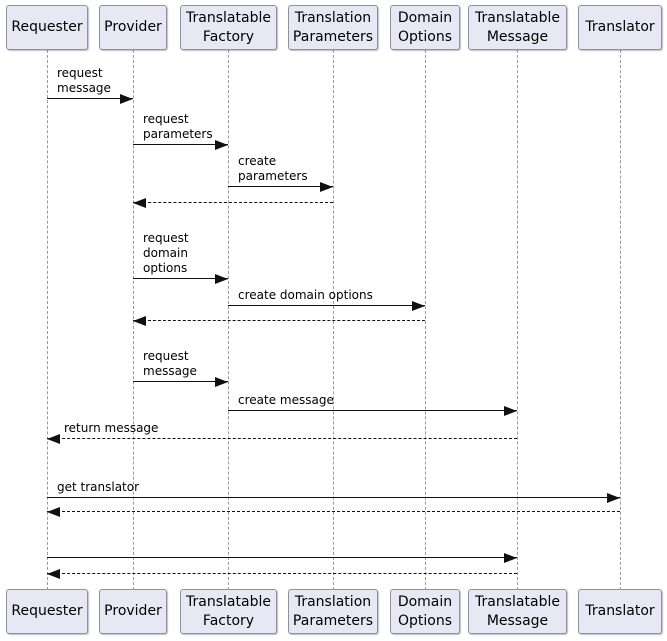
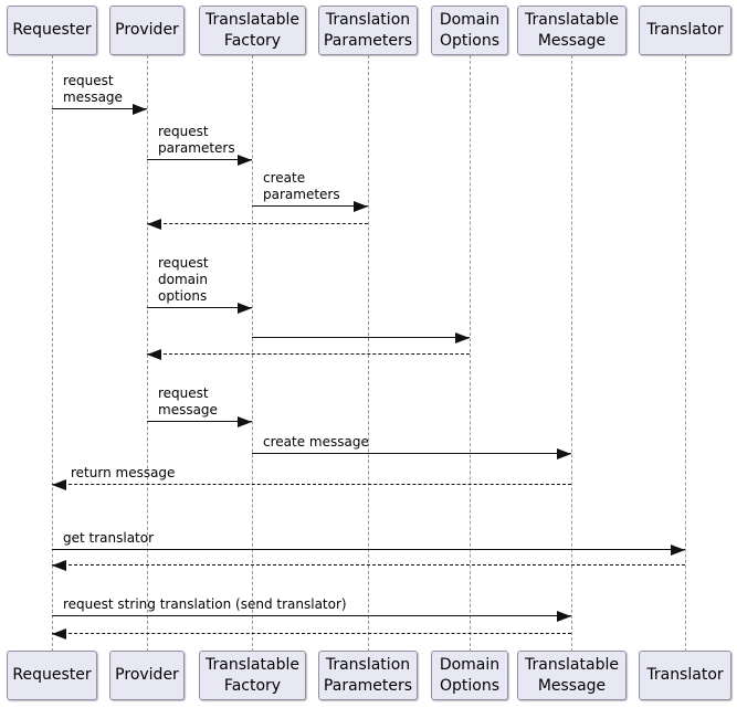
  Requester
  Requester
  Provider
  Provider
  Translatable
  Factory
  Translatable
  Factory
  Translation
  Parameters
  Translation
  Parameters
  Domain
  Options
  Domain
  Options
  Translatable
  Message
  Translatable
  Message
  Translator
  Translator
  request
  message
  request
  parameters
  create
  parameters
  request
  domain
  options
- create domain options
  request
  message
  create message
  return message
  get translator
+ request string translation (send translator)
